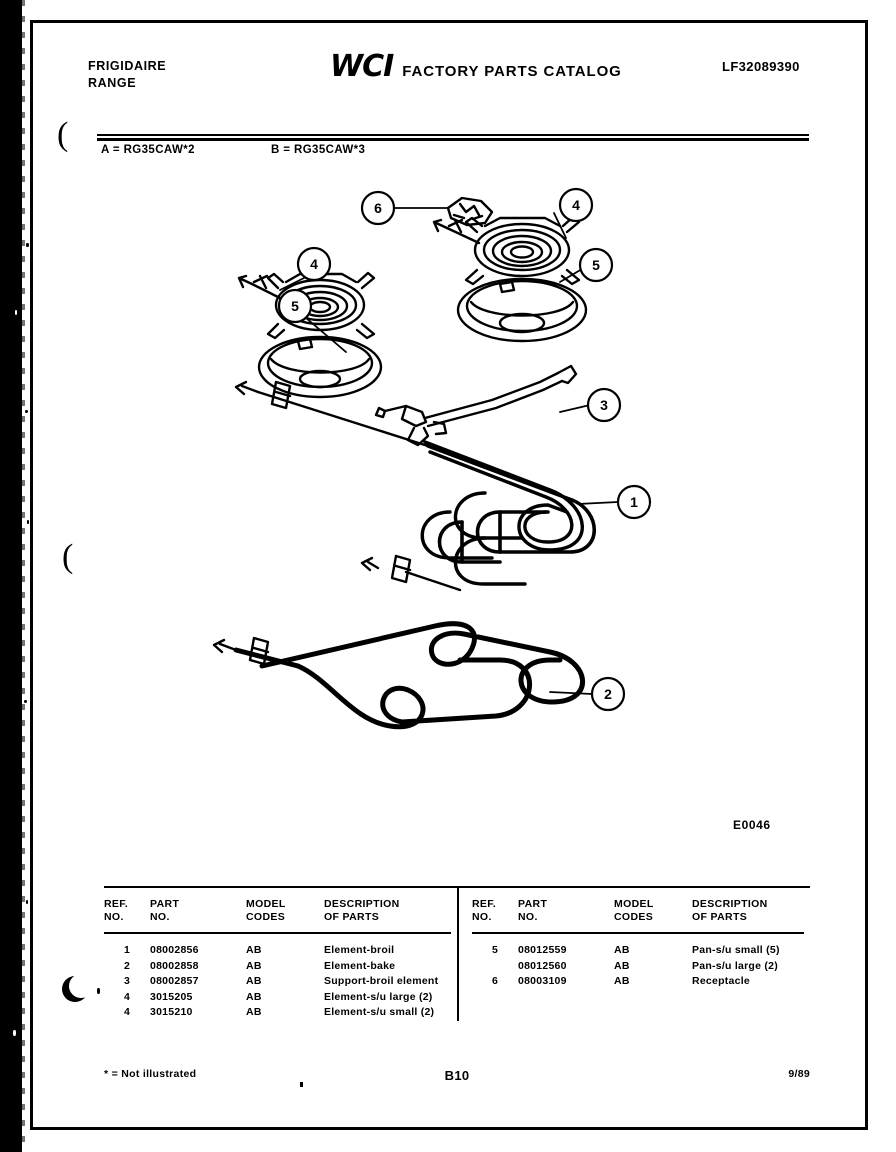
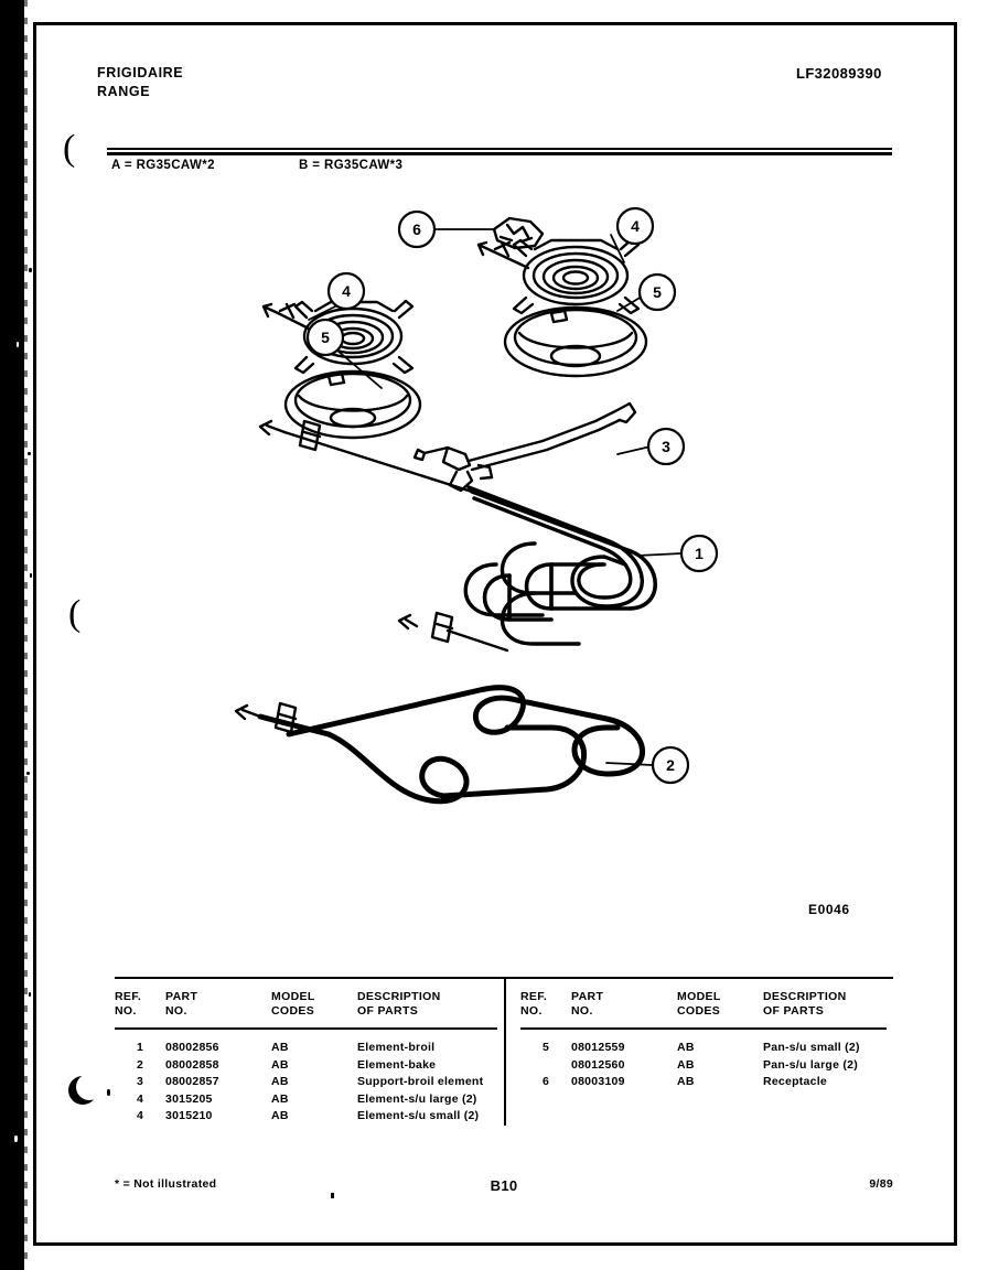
  (
  (
  FRIGIDAIRE
  RANGE
- WCI
- FACTORY PARTS CATALOG
  LF32089390
  A = RG35CAW*2
  B = RG35CAW*3
  6
  4
  5
  4
  5
  3
  1
  2
  E0046
  REF.
  NO.
  PART
  NO.
  MODEL
  CODES
  DESCRIPTION
  OF PARTS
  1
  08002856
  AB
  Element-broil
  2
  08002858
  AB
  Element-bake
  3
  08002857
  AB
  Support-broil element
  4
  3015205
  AB
  Element-s/u large (2)
  4
  3015210
  AB
  Element-s/u small (2)
  REF.
  NO.
  PART
  NO.
  MODEL
  CODES
  DESCRIPTION
  OF PARTS
  5
  08012559
  AB
- Pan-s/u small (5)
+ Pan-s/u small (2)
  08012560
  AB
  Pan-s/u large (2)
  6
  08003109
  AB
  Receptacle
  * = Not illustrated
  B10
  9/89
